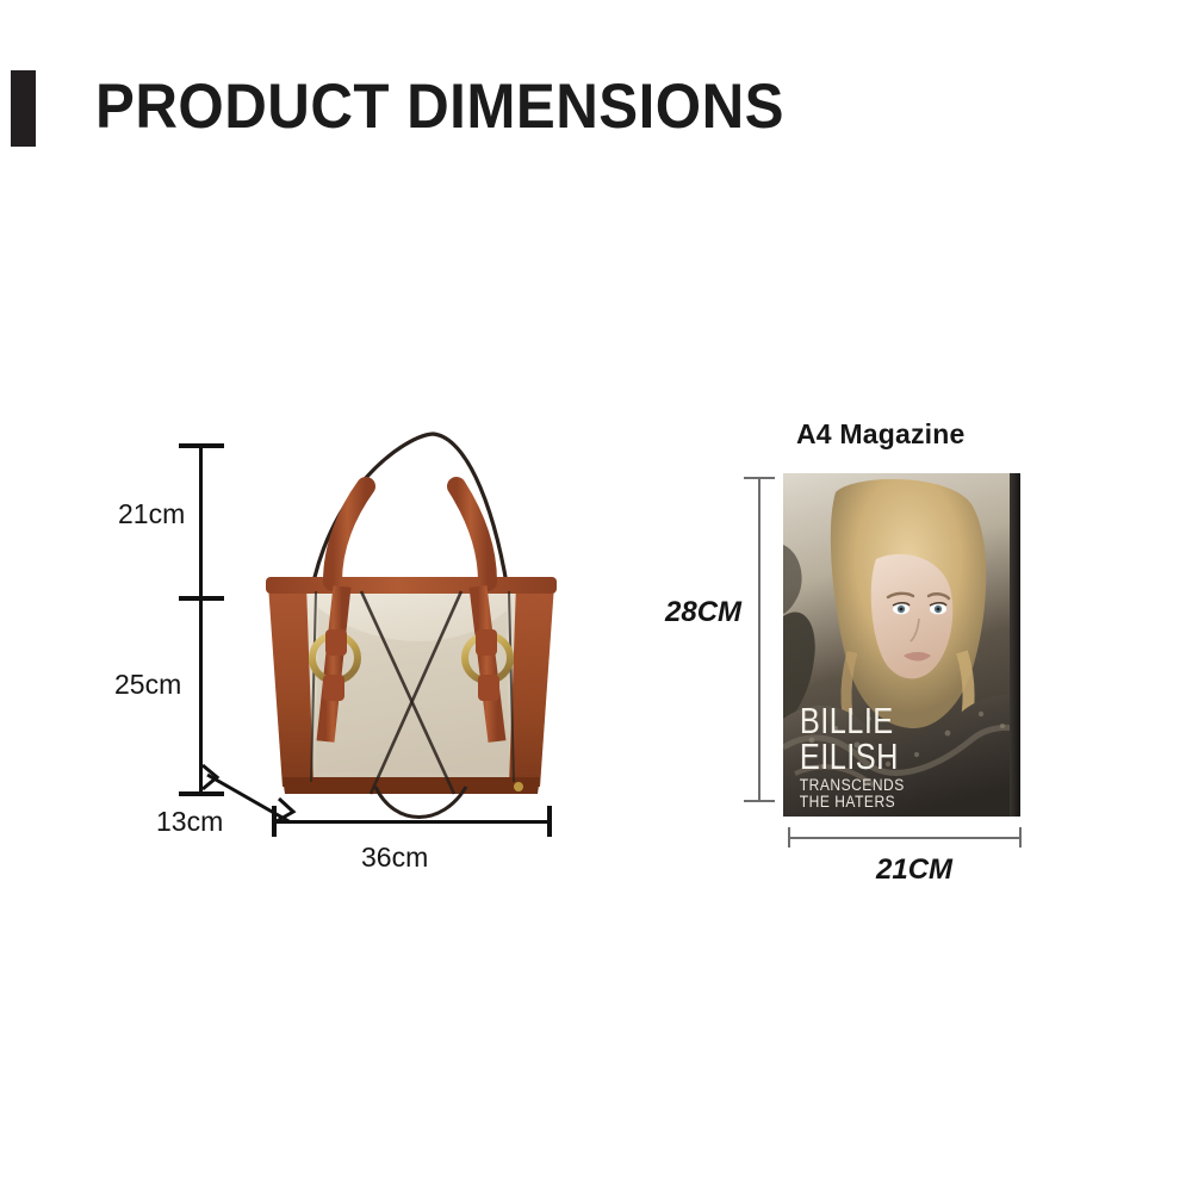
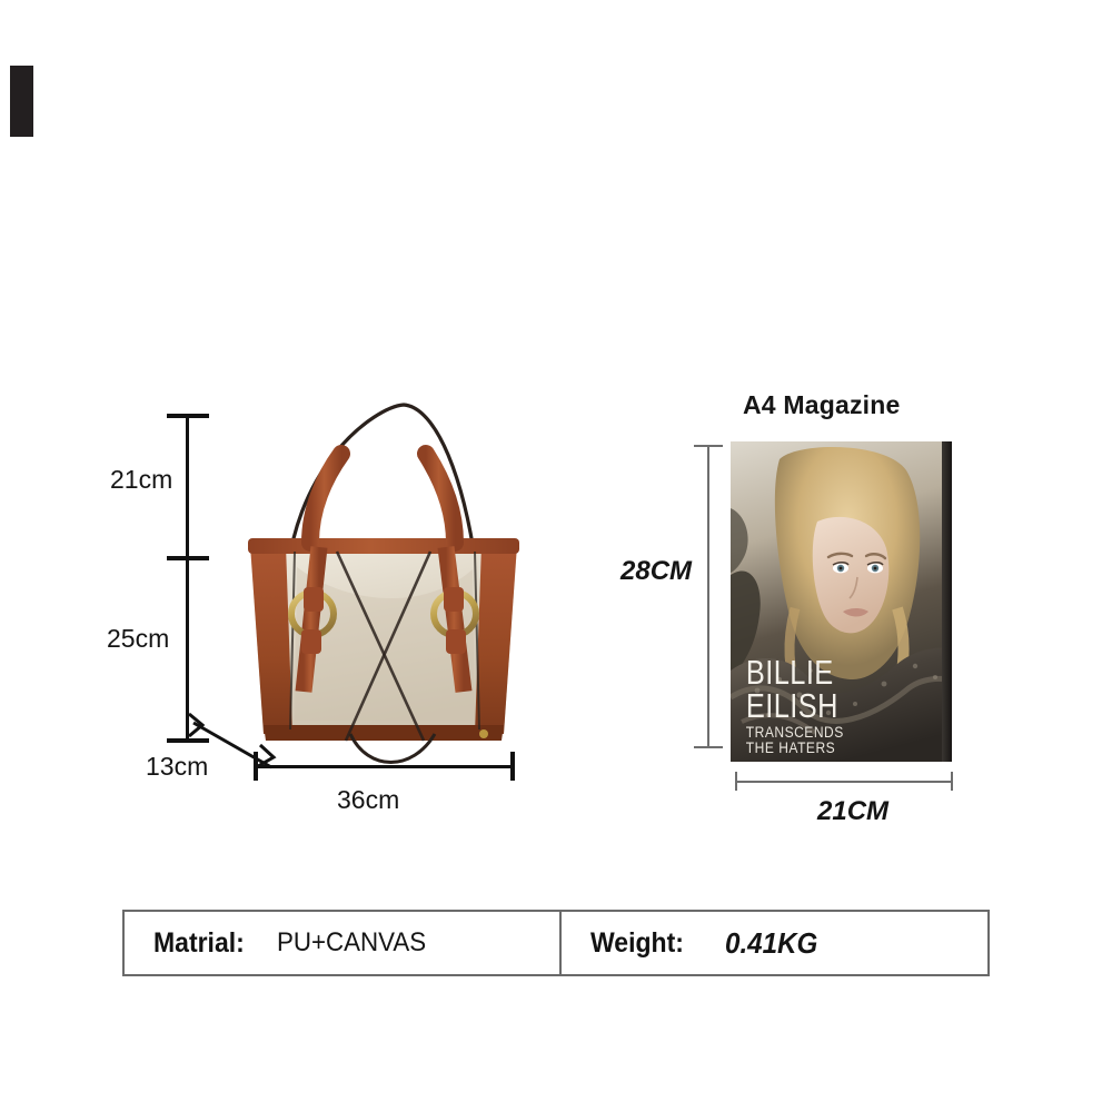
- PRODUCT DIMENSIONS
  21cm
  25cm
  13cm
  36cm
  A4 Magazine
  28CM
  21CM
  BILLIE
  EILISH
  TRANSCENDS
  THE HATERS
+ Matrial:
+ PU+CANVAS
+ Weight:
+ 0.41KG
